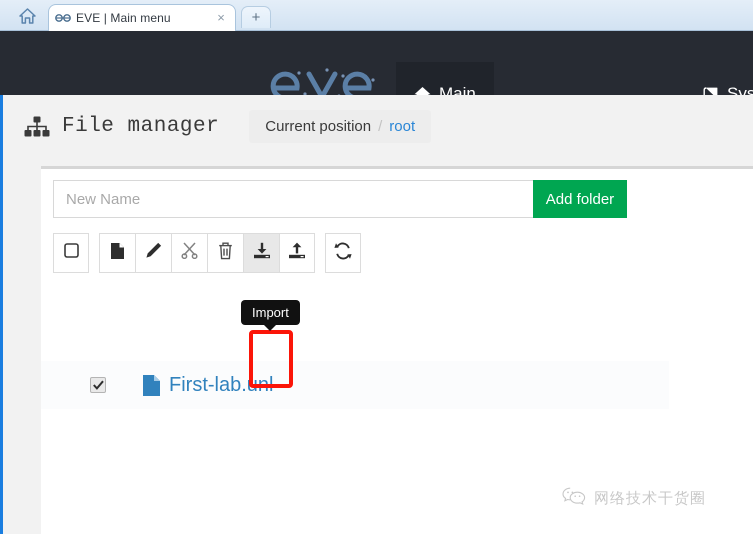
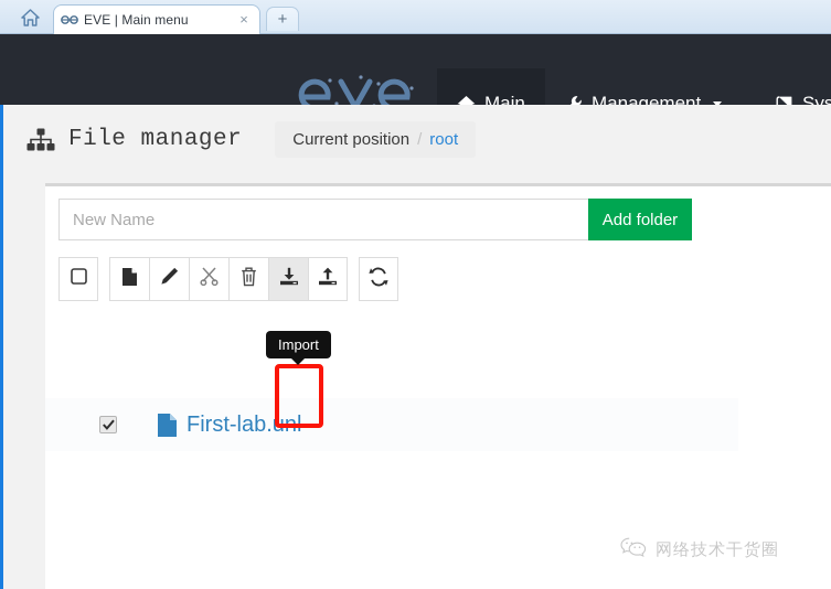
  EVE | Main menu
  ×
  +
  Main
+ Management
  Sys
  File manager
  Current position
  /
  root
  New Name
  Add folder
  First-lab.unl
  Import
  网络技术干货圈
